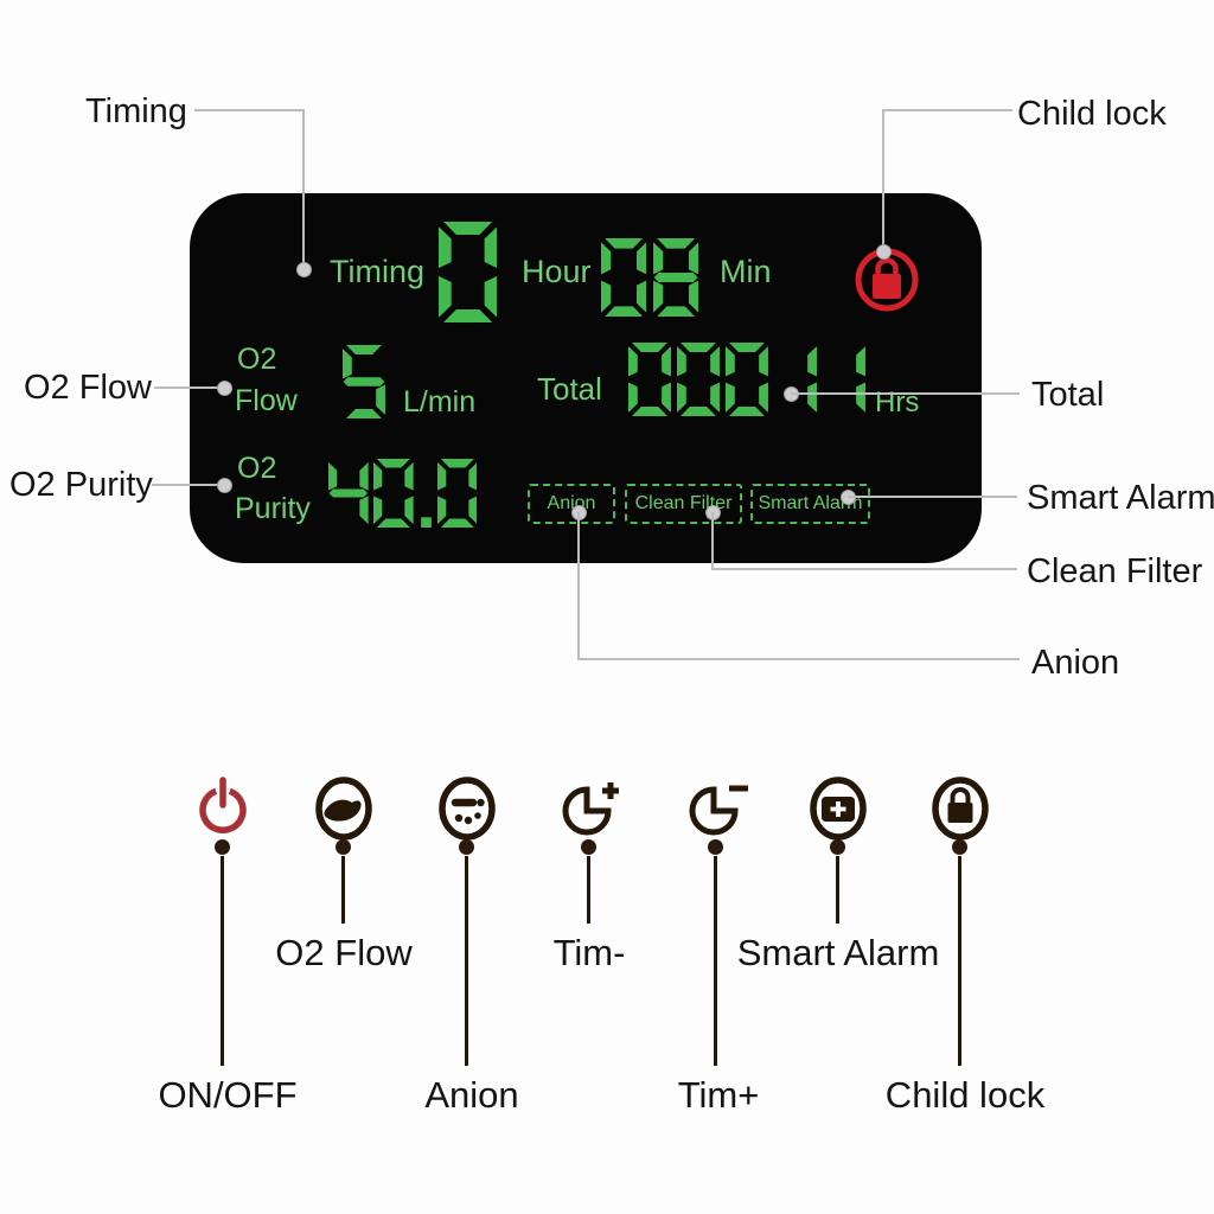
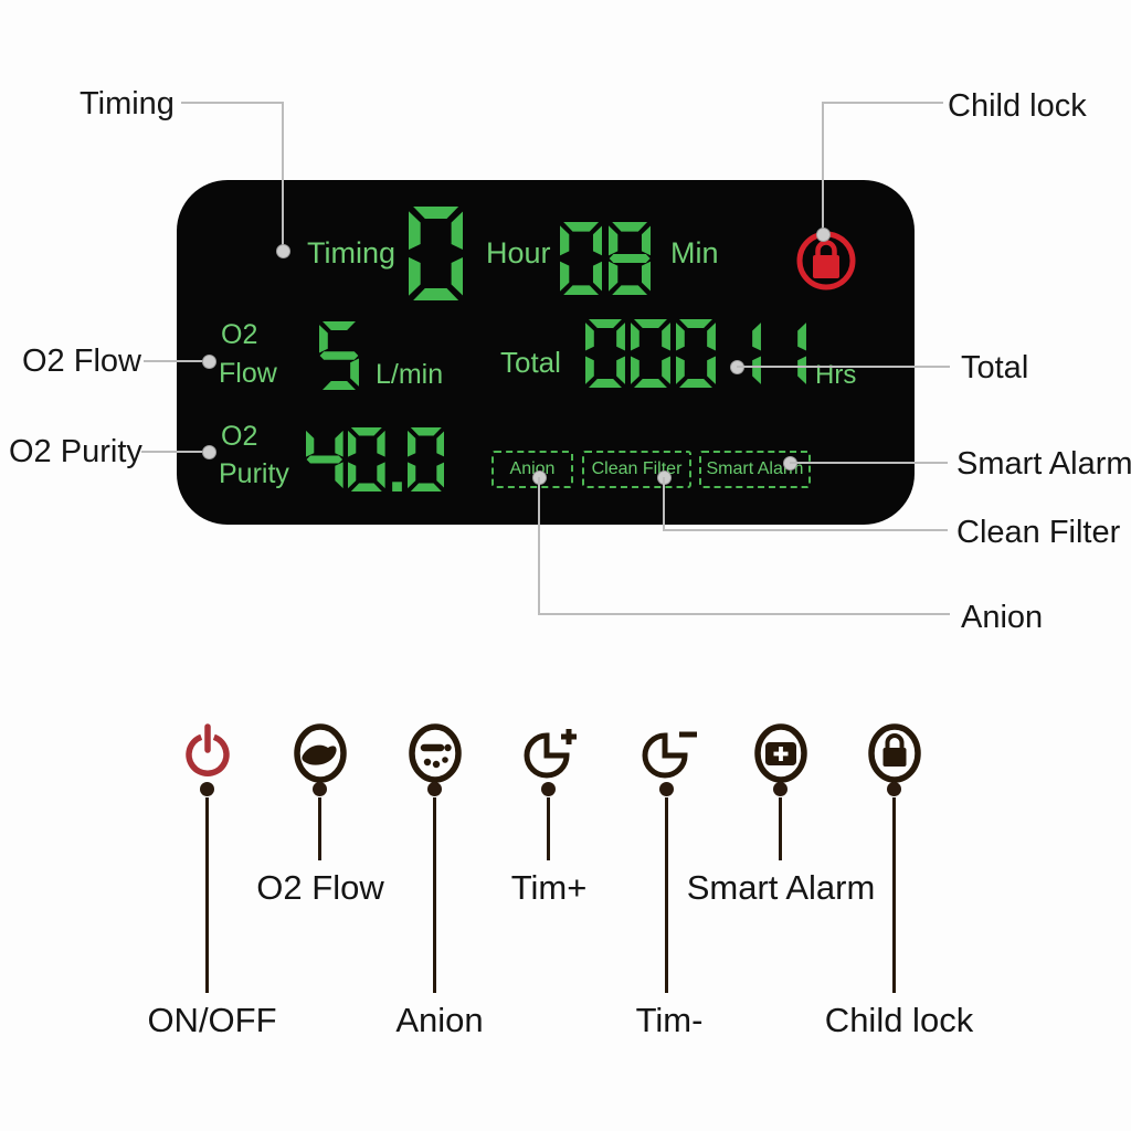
  Timing
  Hour
  Min
  O2
  Flow
  L/min
  Total
  Hrs
  O2
  Purity
  Anion
  Clean Filter
  Smart Alam
  Timing
  Child lock
  O2 Flow
  O2 Purity
  Total
  Smart Alarm
  Clean Filter
  Anion
  O2 Flow
- Tim-
+ Tim+
  Smart Alarm
  ON/OFF
  Anion
- Tim+
+ Tim-
  Child lock
